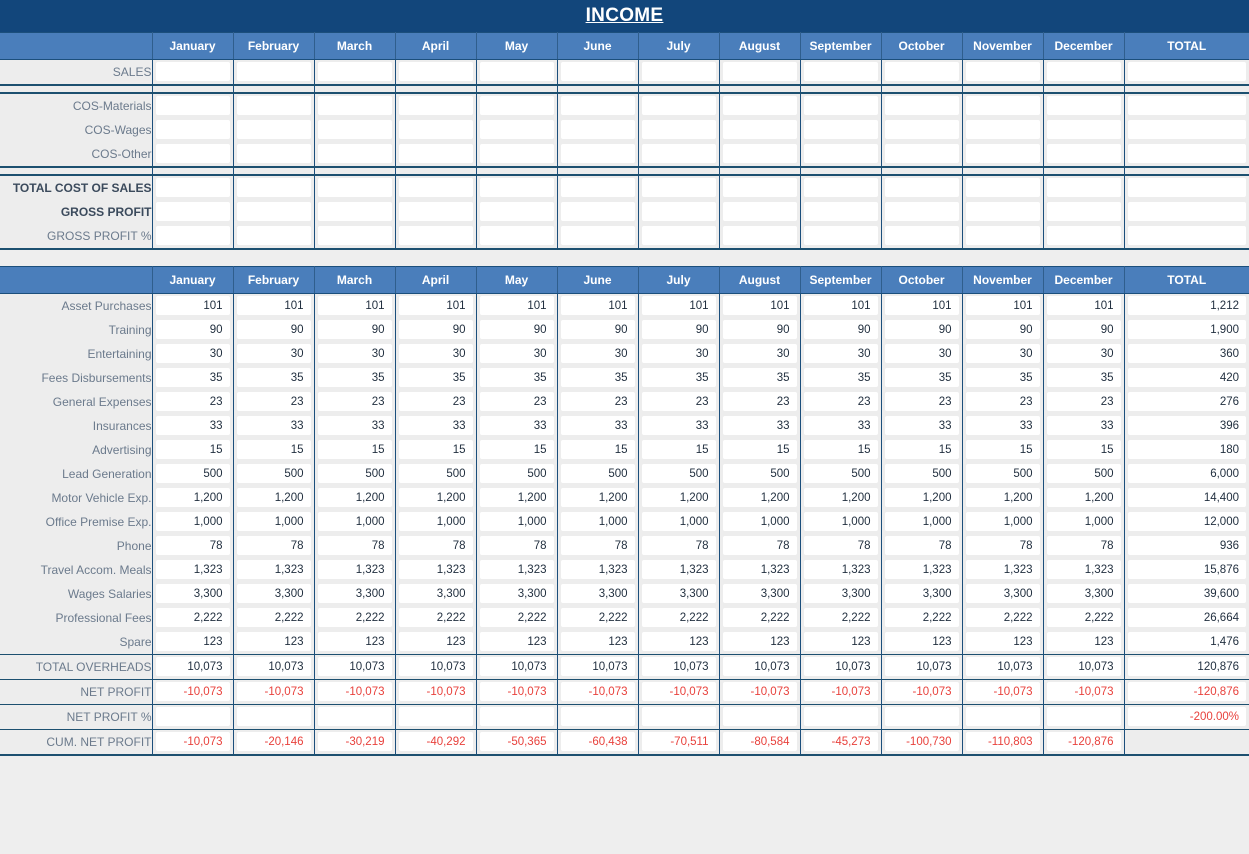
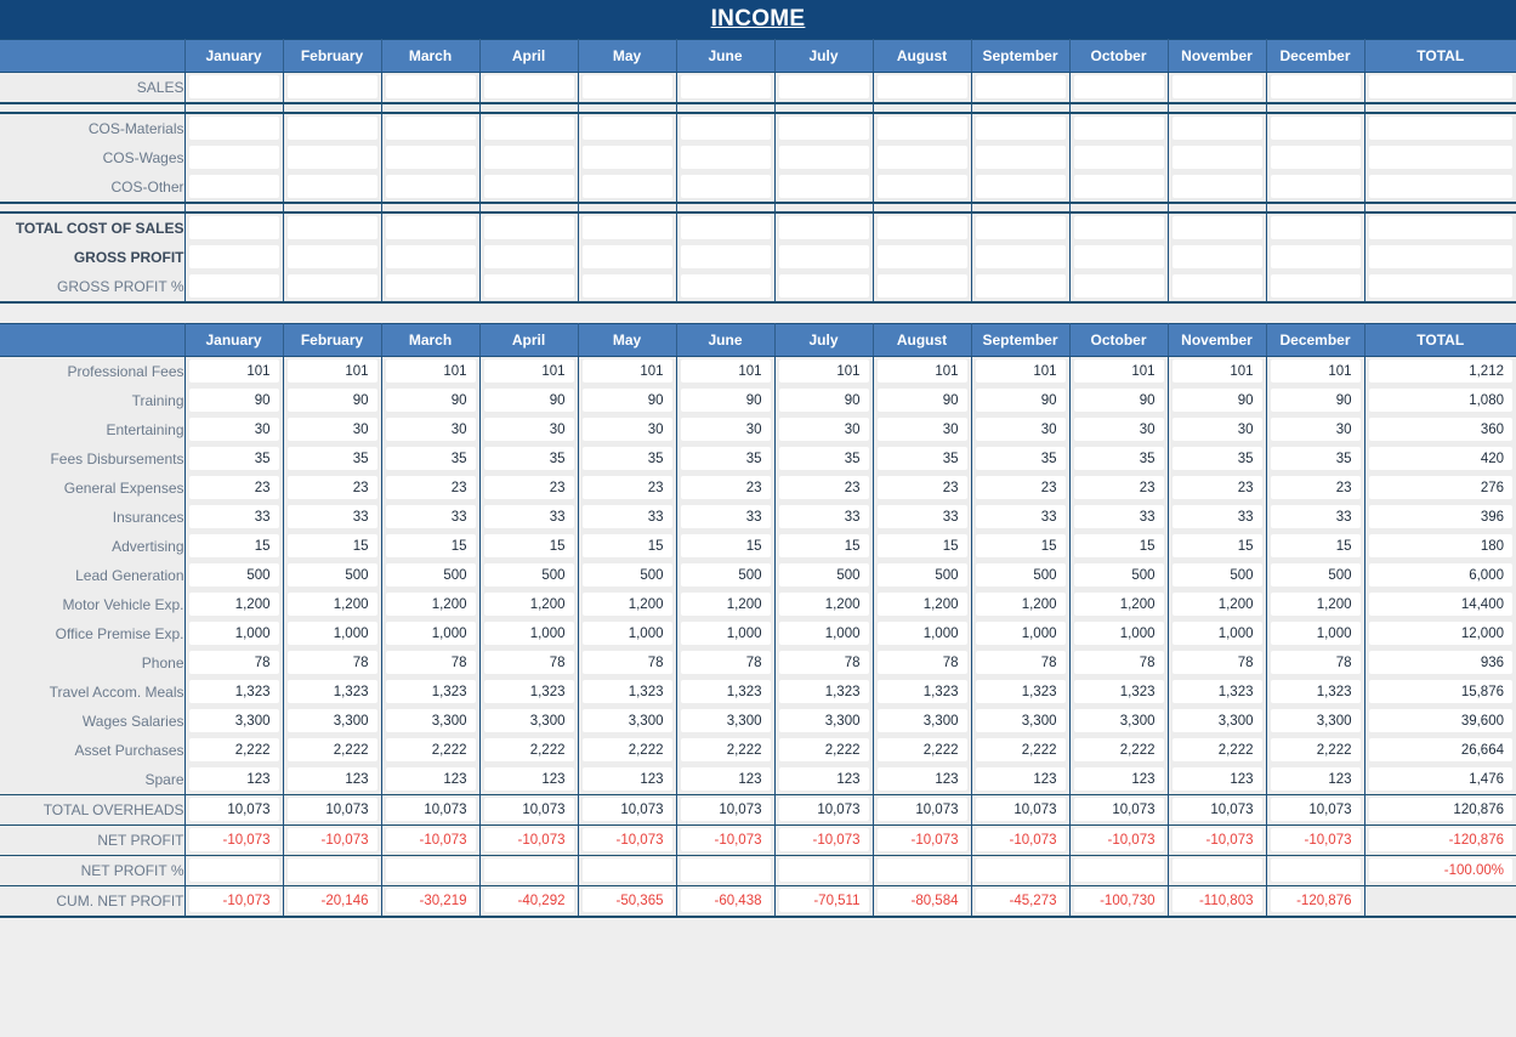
  INCOME
  	January	February	March	April	May	June	July	August	September	October	November	December	TOTAL
  SALES
  COS-Materials
  COS-Wages
  COS-Other
  TOTAL COST OF SALES
  GROSS PROFIT
  GROSS PROFIT %
  	January	February	March	April	May	June	July	August	September	October	November	December	TOTAL
- Asset Purchases	101	101	101	101	101	101	101	101	101	101	101	101	1,212
+ Professional Fees	101	101	101	101	101	101	101	101	101	101	101	101	1,212
- Training	90	90	90	90	90	90	90	90	90	90	90	90	1,900
+ Training	90	90	90	90	90	90	90	90	90	90	90	90	1,080
  Entertaining	30	30	30	30	30	30	30	30	30	30	30	30	360
  Fees Disbursements	35	35	35	35	35	35	35	35	35	35	35	35	420
  General Expenses	23	23	23	23	23	23	23	23	23	23	23	23	276
  Insurances	33	33	33	33	33	33	33	33	33	33	33	33	396
  Advertising	15	15	15	15	15	15	15	15	15	15	15	15	180
  Lead Generation	500	500	500	500	500	500	500	500	500	500	500	500	6,000
  Motor Vehicle Exp.	1,200	1,200	1,200	1,200	1,200	1,200	1,200	1,200	1,200	1,200	1,200	1,200	14,400
  Office Premise Exp.	1,000	1,000	1,000	1,000	1,000	1,000	1,000	1,000	1,000	1,000	1,000	1,000	12,000
  Phone	78	78	78	78	78	78	78	78	78	78	78	78	936
  Travel Accom. Meals	1,323	1,323	1,323	1,323	1,323	1,323	1,323	1,323	1,323	1,323	1,323	1,323	15,876
  Wages Salaries	3,300	3,300	3,300	3,300	3,300	3,300	3,300	3,300	3,300	3,300	3,300	3,300	39,600
- Professional Fees	2,222	2,222	2,222	2,222	2,222	2,222	2,222	2,222	2,222	2,222	2,222	2,222	26,664
+ Asset Purchases	2,222	2,222	2,222	2,222	2,222	2,222	2,222	2,222	2,222	2,222	2,222	2,222	26,664
  Spare	123	123	123	123	123	123	123	123	123	123	123	123	1,476
  TOTAL OVERHEADS	10,073	10,073	10,073	10,073	10,073	10,073	10,073	10,073	10,073	10,073	10,073	10,073	120,876
  NET PROFIT	-10,073	-10,073	-10,073	-10,073	-10,073	-10,073	-10,073	-10,073	-10,073	-10,073	-10,073	-10,073	-120,876
- NET PROFIT %													-200.00%
+ NET PROFIT %													-100.00%
  CUM. NET PROFIT	-10,073	-20,146	-30,219	-40,292	-50,365	-60,438	-70,511	-80,584	-45,273	-100,730	-110,803	-120,876
